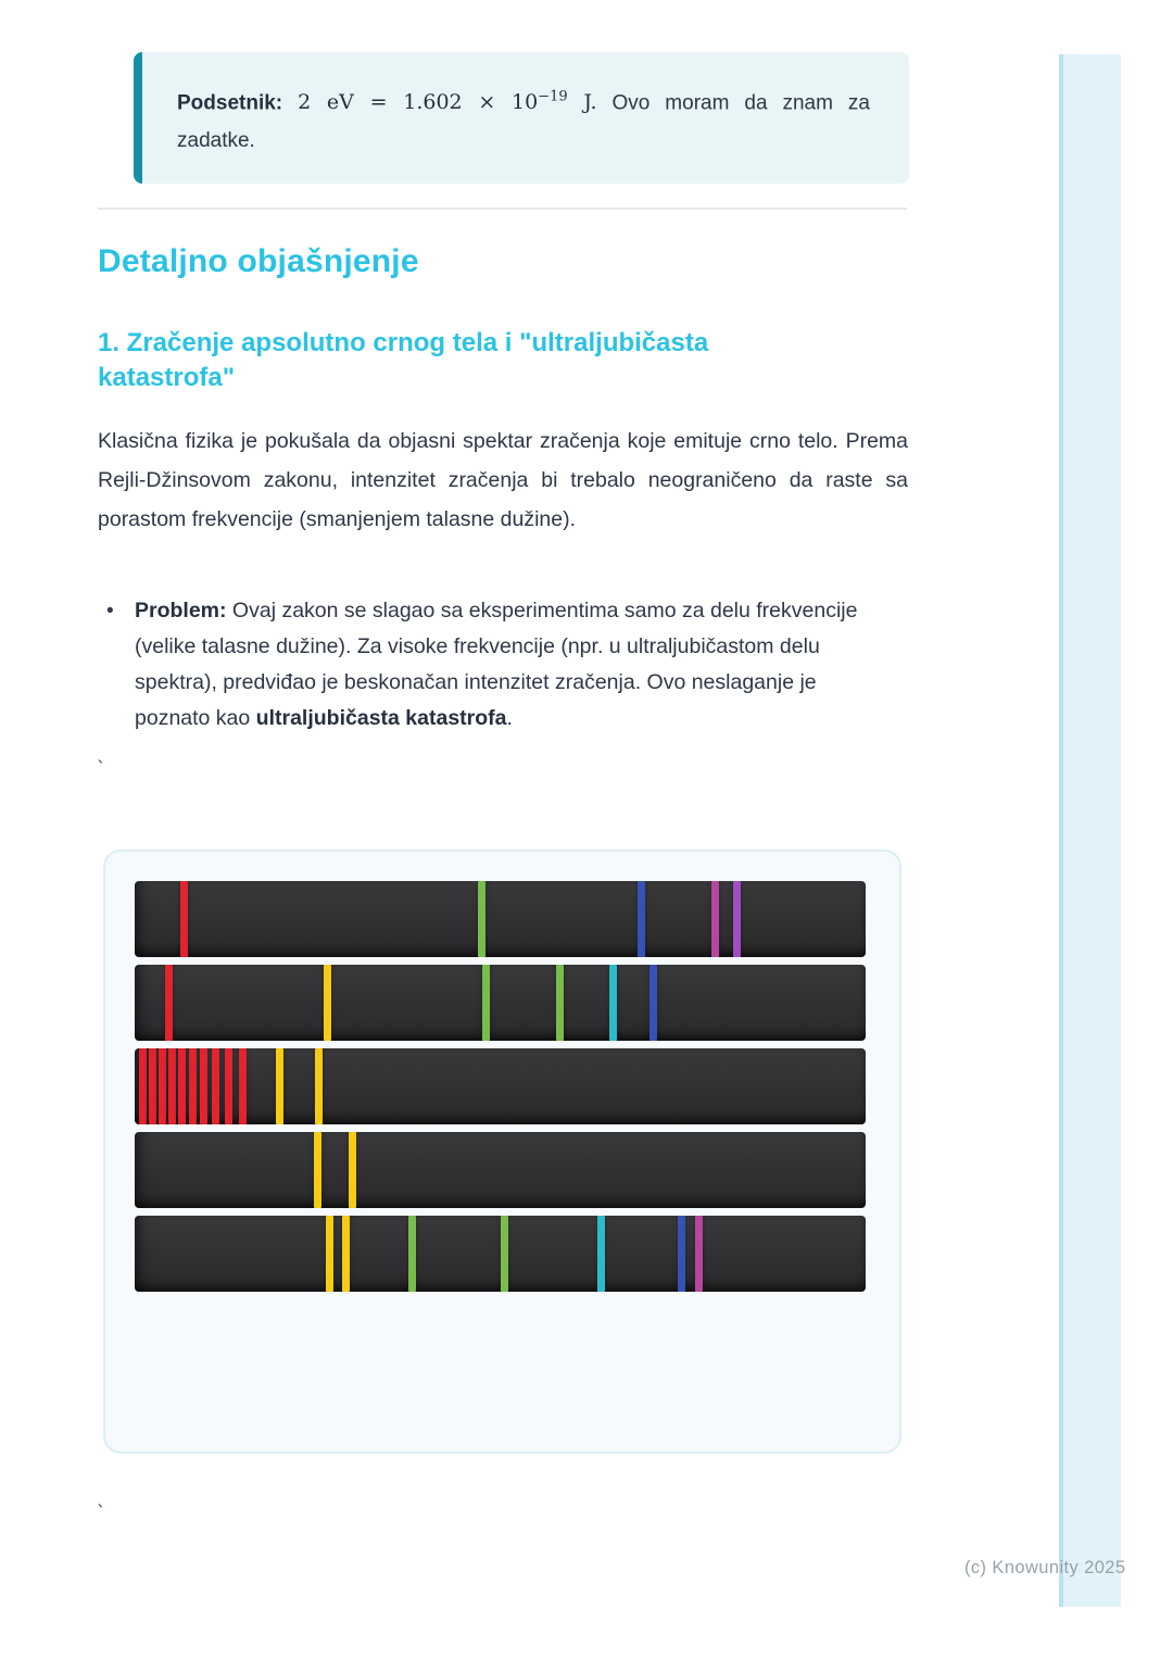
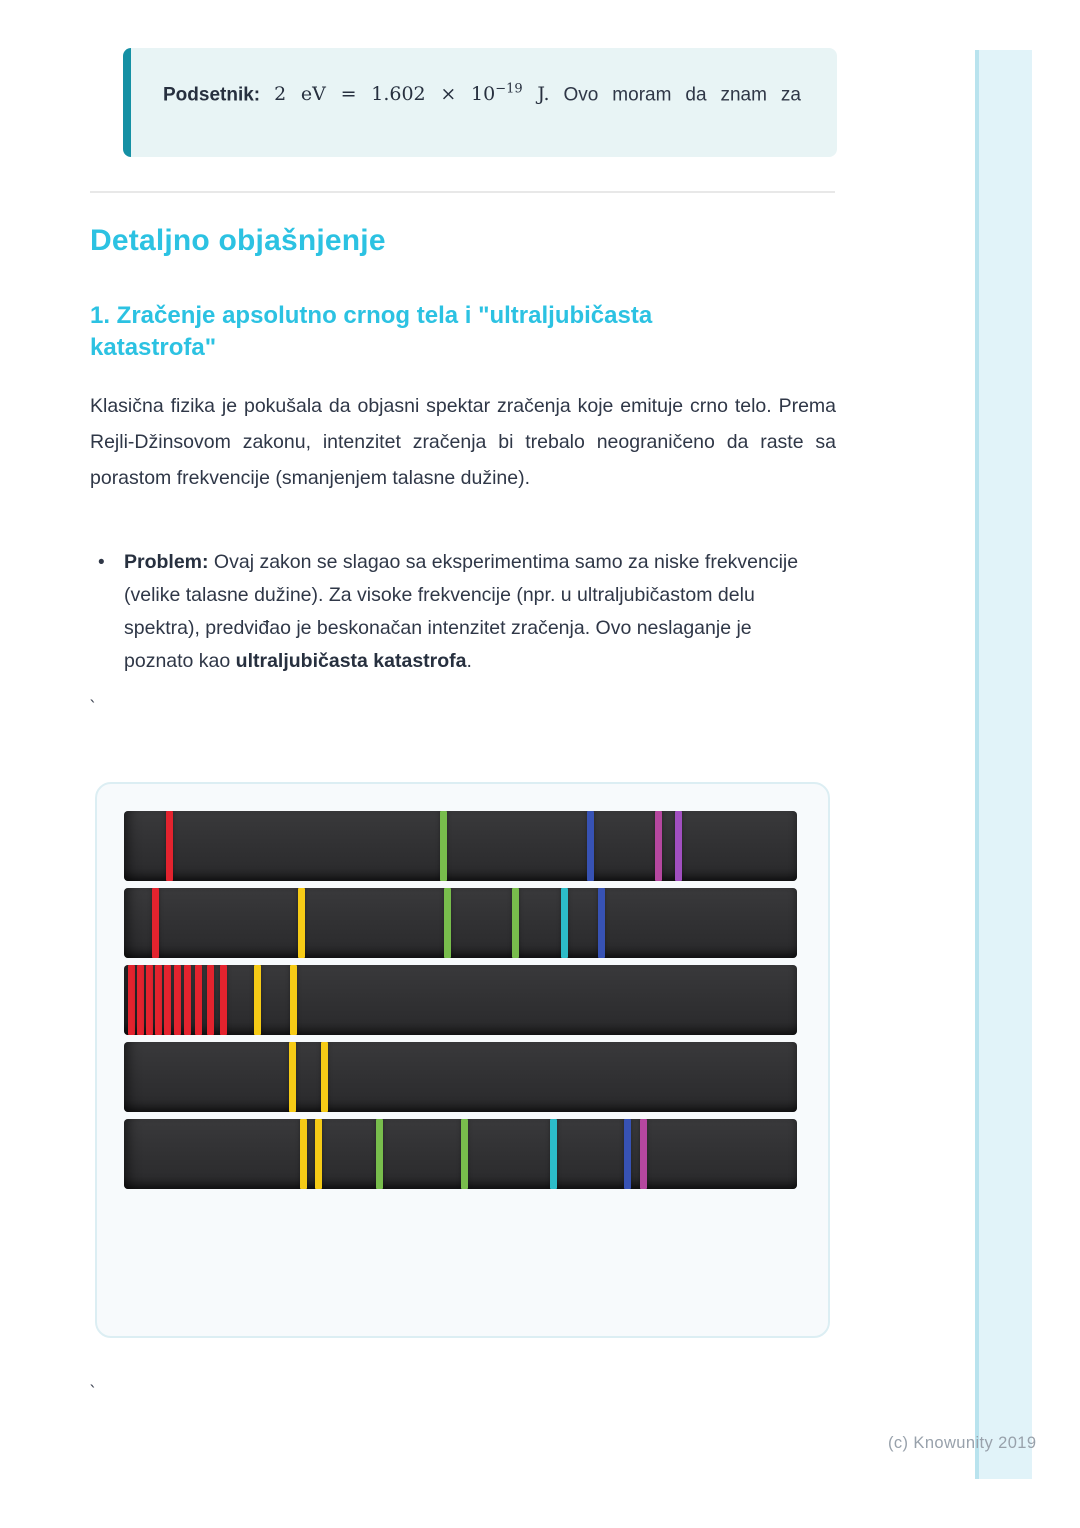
  Podsetnik: 2 eV = 1.602 × 10−19 J. Ovo moram da znam za
- zadatke.
  Detaljno objašnjenje
  1. Zračenje apsolutno crnog tela i "ultraljubičasta katastrofa"
  Klasična fizika je pokušala da objasni spektar zračenja koje emituje crno telo. Prema Rejli-Džinsovom zakonu, intenzitet zračenja bi trebalo neograničeno da raste sa porastom frekvencije (smanjenjem talasne dužine).
  •
- Problem: Ovaj zakon se slagao sa eksperimentima samo za delu frekvencije (velike talasne dužine). Za visoke frekvencije (npr. u ultraljubičastom delu spektra), predviđao je beskonačan intenzitet zračenja. Ovo neslaganje je poznato kao ultraljubičasta katastrofa.
+ Problem: Ovaj zakon se slagao sa eksperimentima samo za niske frekvencije (velike talasne dužine). Za visoke frekvencije (npr. u ultraljubičastom delu spektra), predviđao je beskonačan intenzitet zračenja. Ovo neslaganje je poznato kao ultraljubičasta katastrofa.
  `
  `
- (c) Knowunity 2025
+ (c) Knowunity 2019
